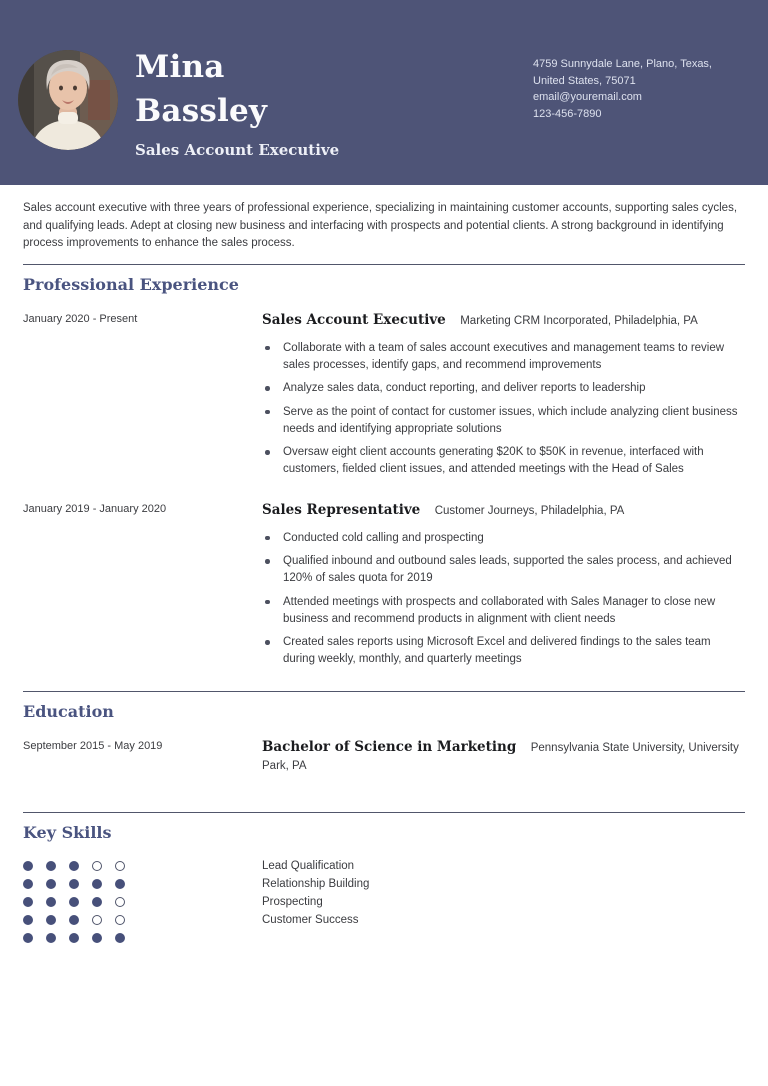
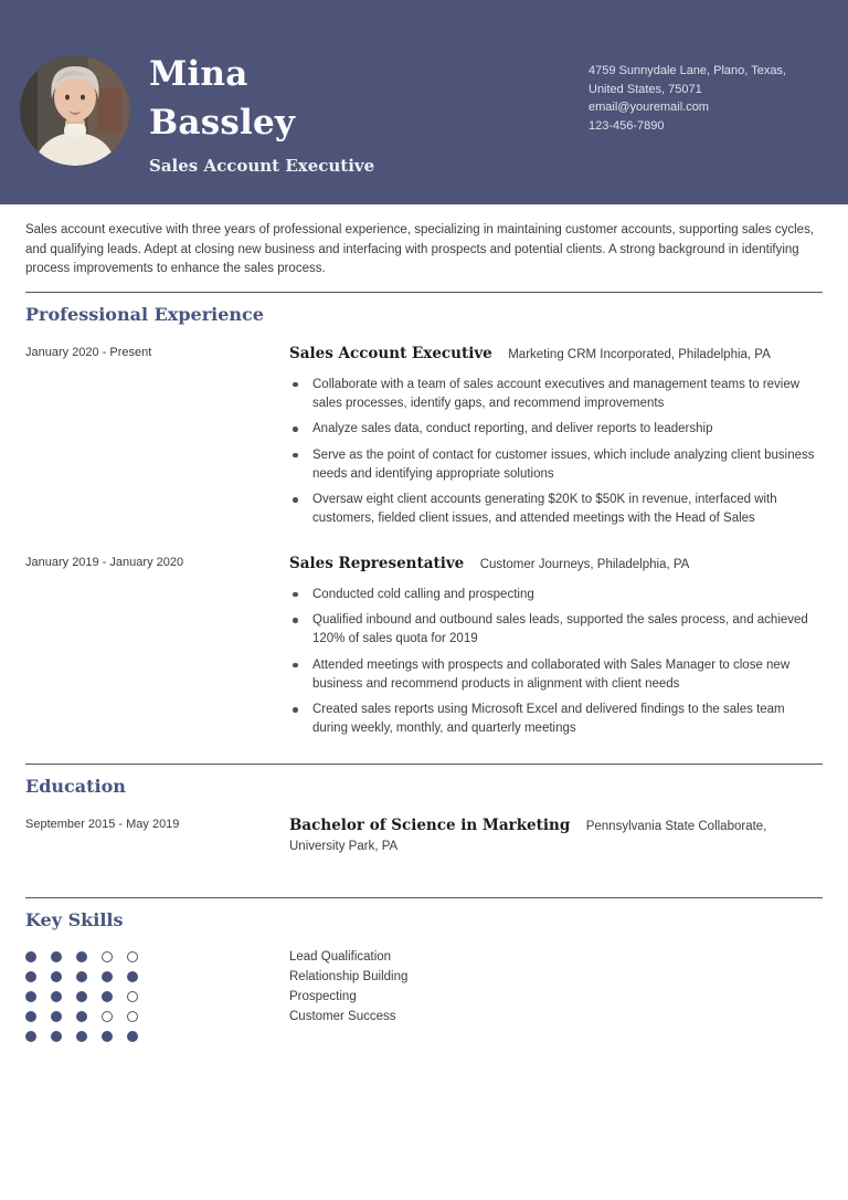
  Mina
  Bassley
  Sales Account Executive
  4759 Sunnydale Lane, Plano, Texas,
  United States, 75071
  email@youremail.com
  123-456-7890
  Sales account executive with three years of professional experience, specializing in maintaining customer accounts, supporting sales cycles, and qualifying leads. Adept at closing new business and interfacing with prospects and potential clients. A strong background in identifying process improvements to enhance the sales process.
  Professional Experience
  January 2020 - Present
  Sales Account Executive Marketing CRM Incorporated, Philadelphia, PA
  Collaborate with a team of sales account executives and management teams to review sales processes, identify gaps, and recommend improvements
  Analyze sales data, conduct reporting, and deliver reports to leadership
  Serve as the point of contact for customer issues, which include analyzing client business needs and identifying appropriate solutions
  Oversaw eight client accounts generating $20K to $50K in revenue, interfaced with customers, fielded client issues, and attended meetings with the Head of Sales
  January 2019 - January 2020
  Sales Representative Customer Journeys, Philadelphia, PA
  Conducted cold calling and prospecting
  Qualified inbound and outbound sales leads, supported the sales process, and achieved 120% of sales quota for 2019
  Attended meetings with prospects and collaborated with Sales Manager to close new business and recommend products in alignment with client needs
  Created sales reports using Microsoft Excel and delivered findings to the sales team during weekly, monthly, and quarterly meetings
  Education
  September 2015 - May 2019
- Bachelor of Science in Marketing Pennsylvania State University, University Park, PA
+ Bachelor of Science in Marketing Pennsylvania State Collaborate, University Park, PA
  Key Skills
  Lead Qualification
  Relationship Building
  Prospecting
  Customer Success
